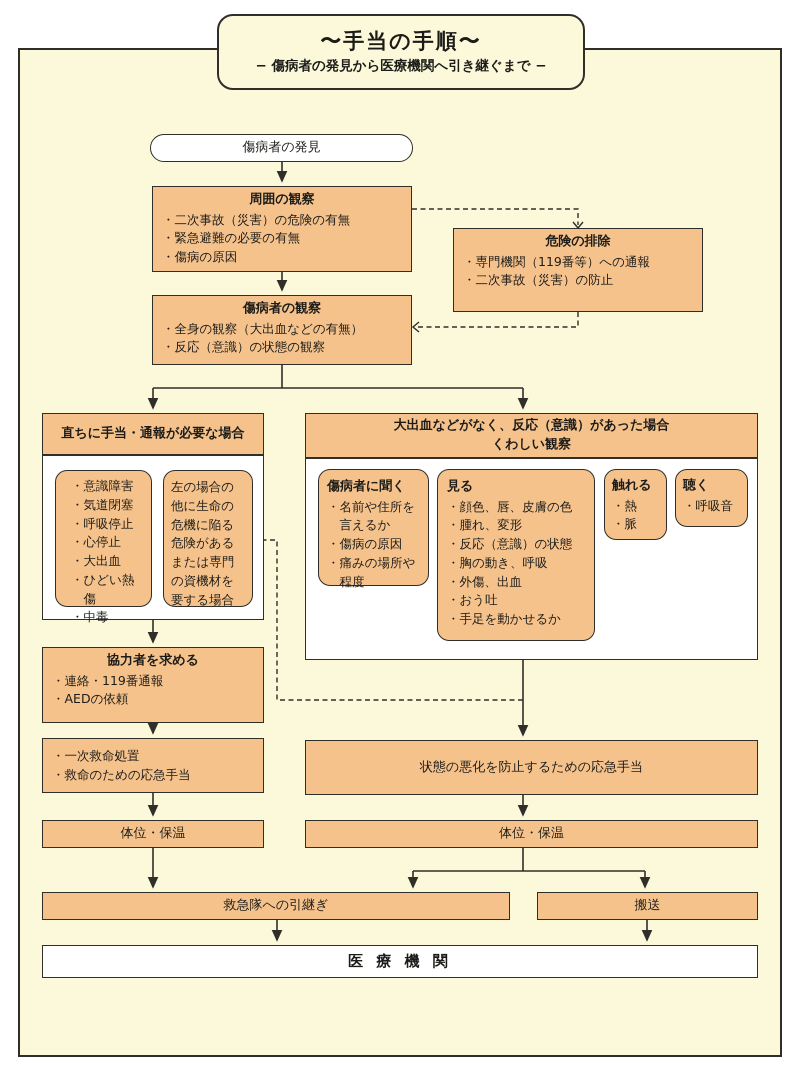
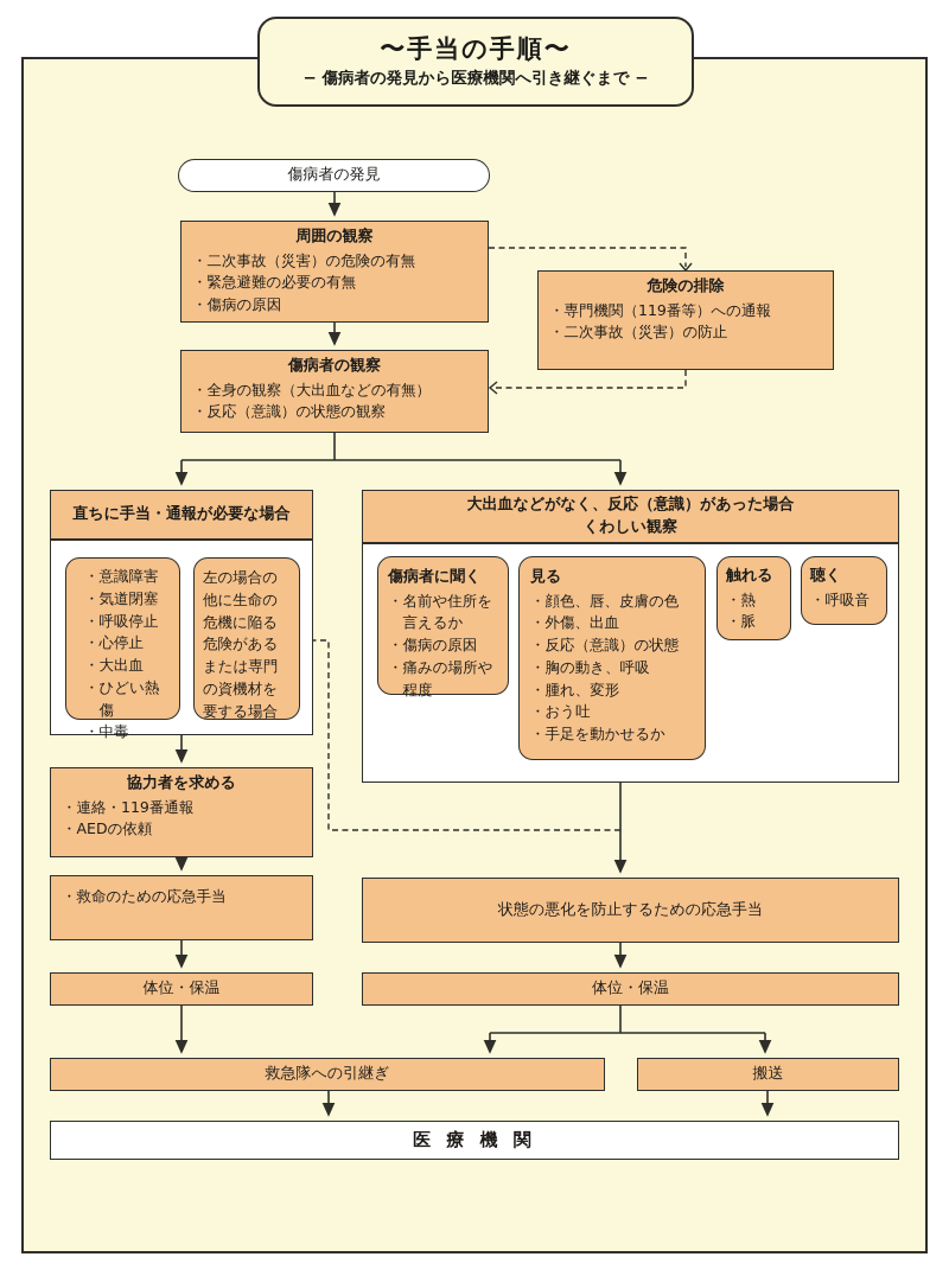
  〜手当の手順〜
  − 傷病者の発見から医療機関へ引き継ぐまで −
  傷病者の発見
  周囲の観察
  ・二次事故（災害）の危険の有無
  ・緊急避難の必要の有無
  ・傷病の原因
  危険の排除
  ・専門機関（119番等）への通報
  ・二次事故（災害）の防止
  傷病者の観察
  ・全身の観察（大出血などの有無）
  ・反応（意識）の状態の観察
  直ちに手当・通報が必要な場合
  ・意識障害
  ・気道閉塞
  ・呼吸停止
  ・心停止
  ・大出血
  ・ひどい熱傷
  ・中毒
  左の場合の他に生命の危機に陥る危険があるまたは専門の資機材を要する場合
  大出血などがなく、反応（意識）があった場合
  くわしい観察
  傷病者に聞く
  ・名前や住所を言えるか
  ・傷病の原因
  ・痛みの場所や程度
  見る
  ・顔色、唇、皮膚の色
- ・腫れ、変形
+ ・外傷、出血
  ・反応（意識）の状態
  ・胸の動き、呼吸
- ・外傷、出血
+ ・腫れ、変形
  ・おう吐
  ・手足を動かせるか
  触れる
  ・熱
  ・脈
  聴く
  ・呼吸音
  協力者を求める
  ・連絡・119番通報
  ・AEDの依頼
- ・一次救命処置
  ・救命のための応急手当
  体位・保温
  状態の悪化を防止するための応急手当
  体位・保温
  救急隊への引継ぎ
  搬送
  医 療 機 関
